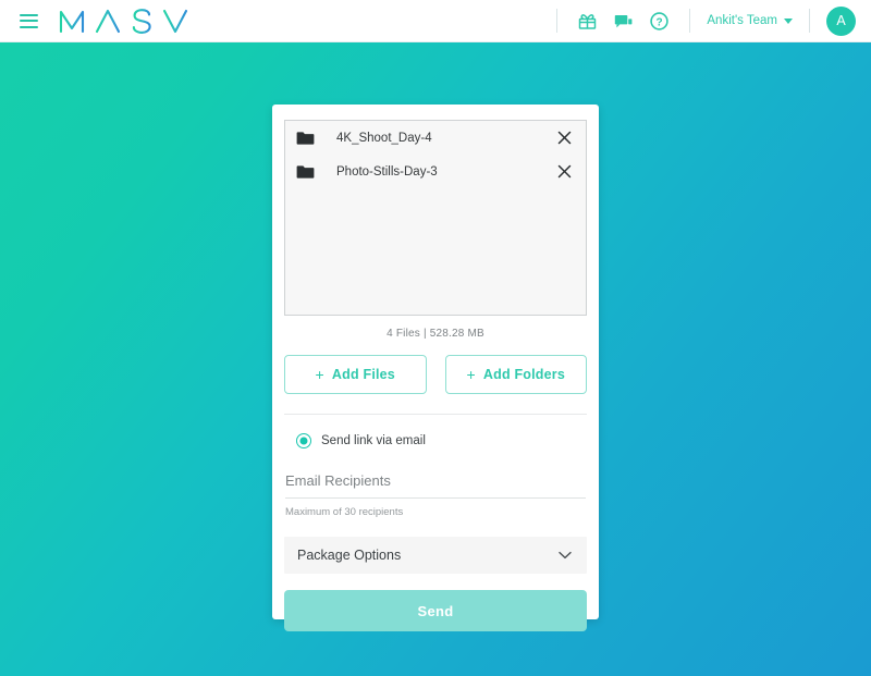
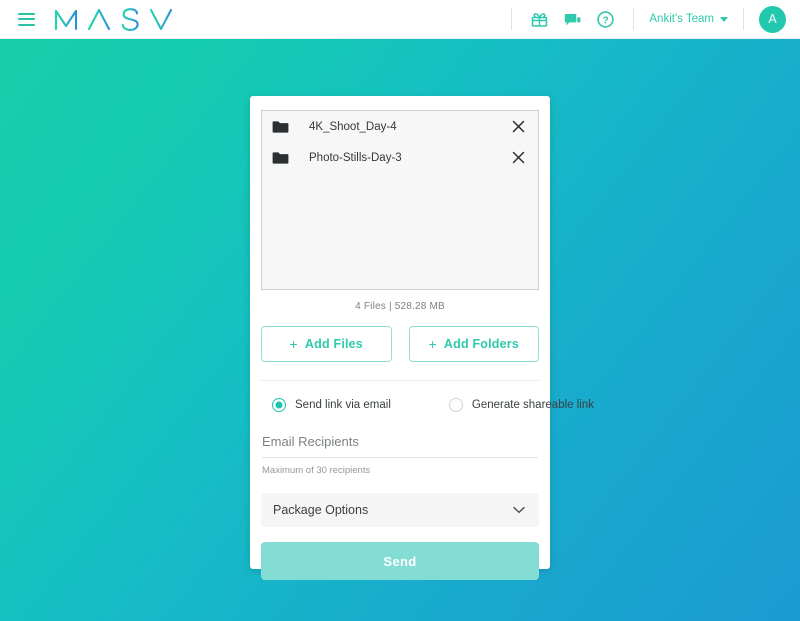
  ?
  Ankit's Team
  A
  4K_Shoot_Day-4
  Photo-Stills-Day-3
  4 Files | 528.28 MB
  +
  Add Files
  +
  Add Folders
  Send link via email
+ Generate shareable link
  Email Recipients
  Maximum of 30 recipients
  Package Options
  Send
